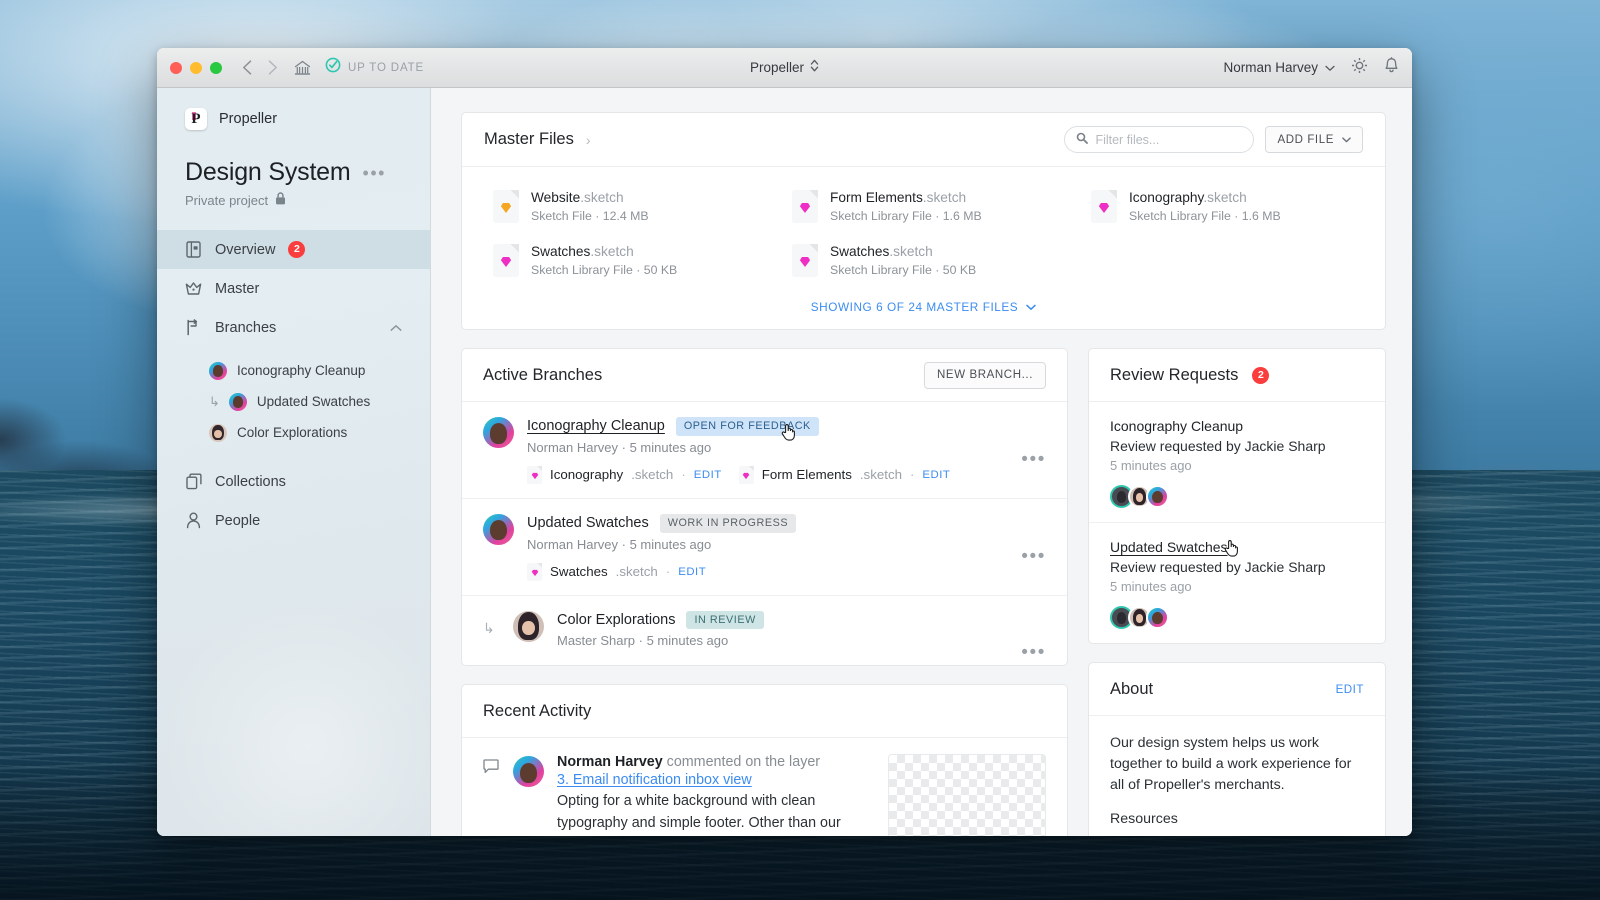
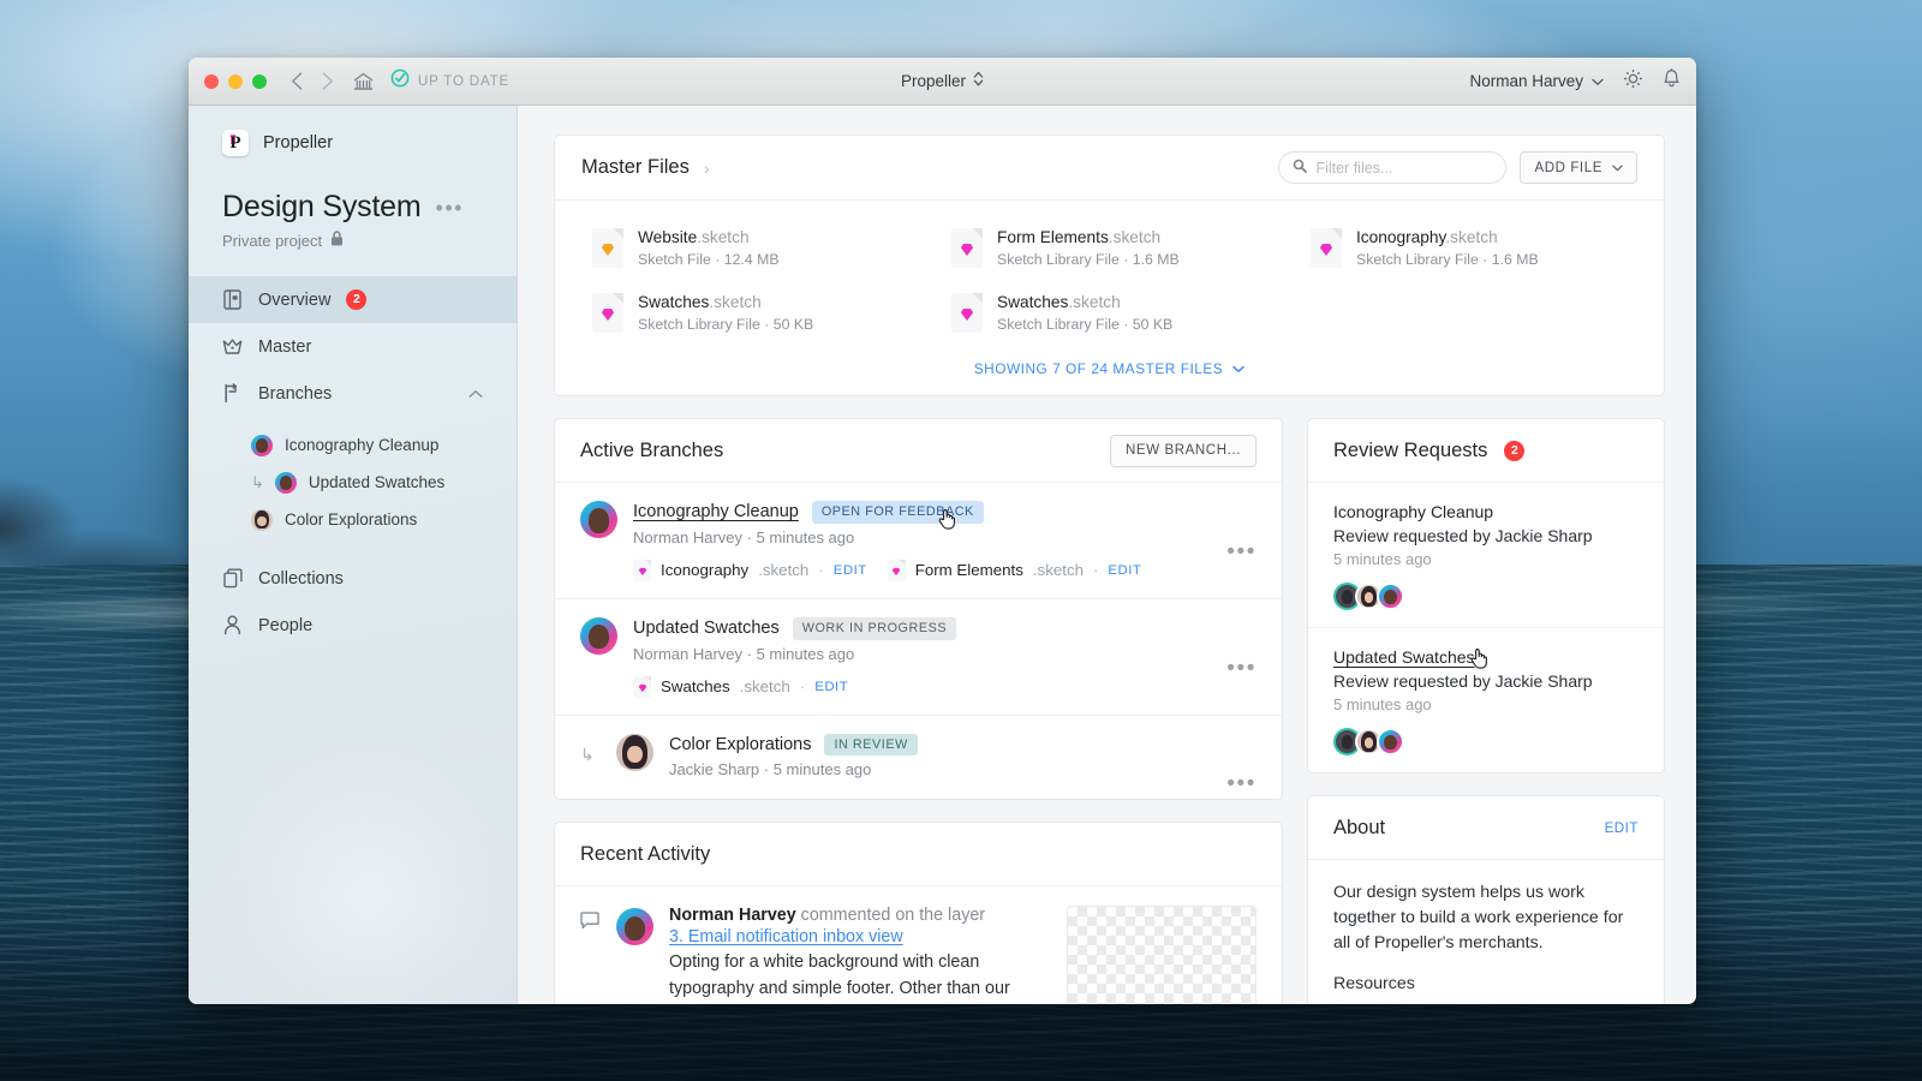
  UP TO DATE
  Propeller
  Norman Harvey
  P
  Propeller
  Design System
  •••
  Private project
  Overview
  2
  Master
  Branches
  Iconography Cleanup
  ↳
  Updated Swatches
  Color Explorations
  Collections
  People
  Master Files
  ›
  Filter files...
  ADD FILE
  Website.sketch
  Sketch File · 12.4 MB
  Form Elements.sketch
  Sketch Library File · 1.6 MB
  Iconography.sketch
  Sketch Library File · 1.6 MB
  Swatches.sketch
  Sketch Library File · 50 KB
  Swatches.sketch
  Sketch Library File · 50 KB
- SHOWING 6 OF 24 MASTER FILES
+ SHOWING 7 OF 24 MASTER FILES
  Active Branches
  NEW BRANCH...
  Iconography Cleanup
  OPEN FOR FEEDBACK
  Norman Harvey · 5 minutes ago
  •••
  Iconography
  .sketch
  ·
  EDIT
  Form Elements
  .sketch
  ·
  EDIT
  Updated Swatches
  WORK IN PROGRESS
  Norman Harvey · 5 minutes ago
  •••
  Swatches
  .sketch
  ·
  EDIT
  ↳
  Color Explorations
  IN REVIEW
- Master Sharp · 5 minutes ago
+ Jackie Sharp · 5 minutes ago
  •••
  Recent Activity
  Norman Harvey commented on the layer
  3. Email notification inbox view
  Review Requests
  2
  Iconography Cleanup
  Review requested by Jackie Sharp
  5 minutes ago
  Updated Swatches
  Review requested by Jackie Sharp
  5 minutes ago
  About
  EDIT
  Our design system helps us work together to build a work experience for all of Propeller's merchants.
  Resources
